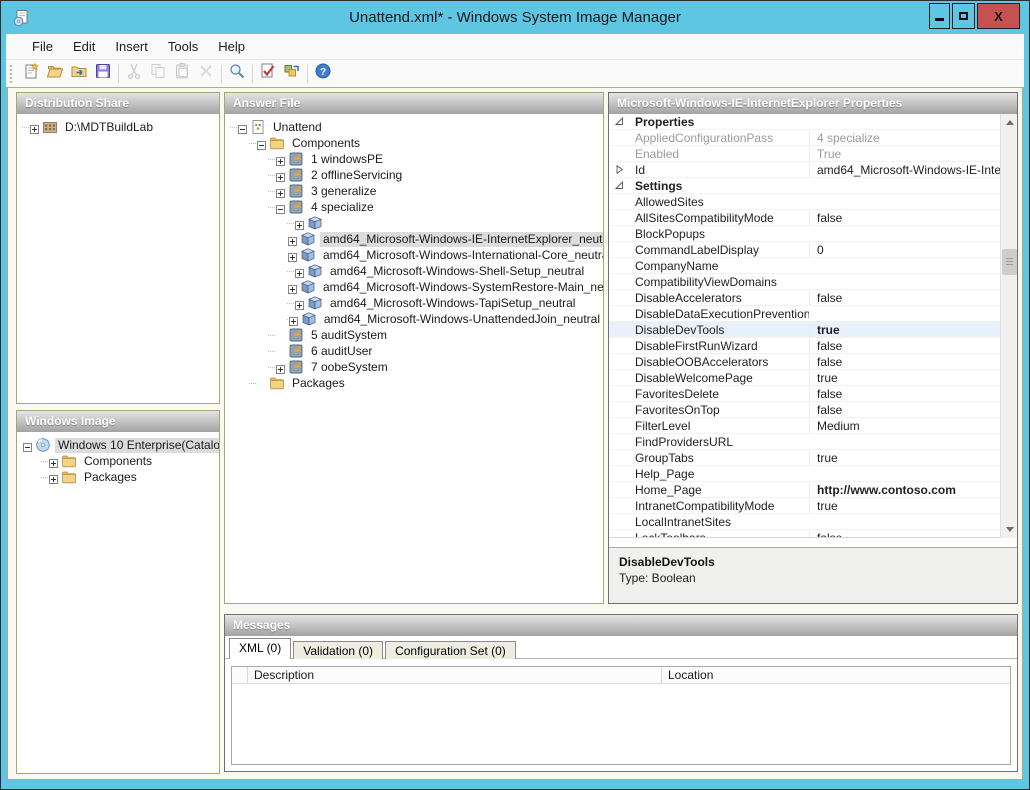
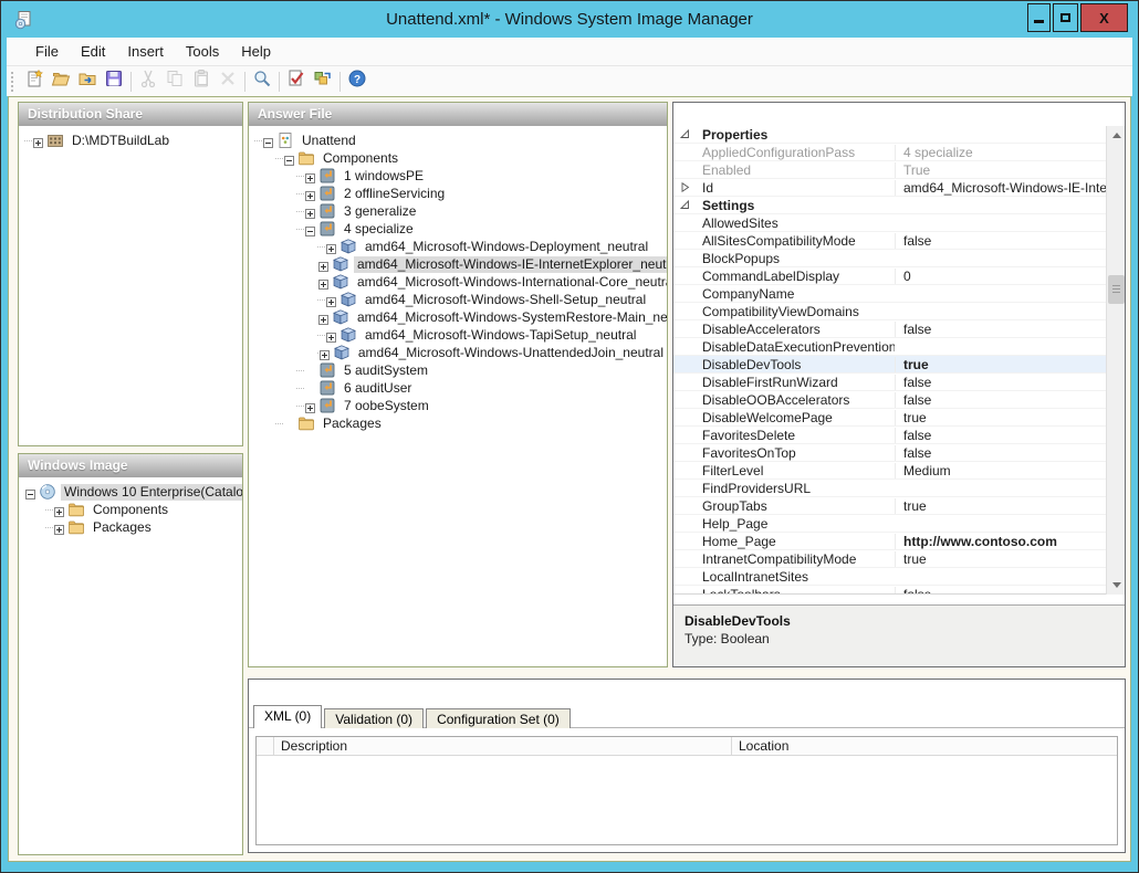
  Unattend.xml* - Windows System Image Manager
  X
  File
  Edit
  Insert
  Tools
  Help
  ?
  Distribution Share
  D:\MDTBuildLab
  Windows Image
  Windows 10 Enterprise(Catalo
  Components
  Packages
  Answer File
  Unattend
  Components
  1 windowsPE
  2 offlineServicing
  3 generalize
  4 specialize
+ amd64_Microsoft-Windows-Deployment_neutral
  amd64_Microsoft-Windows-IE-InternetExplorer_neut
  amd64_Microsoft-Windows-International-Core_neutr
  amd64_Microsoft-Windows-Shell-Setup_neutral
  amd64_Microsoft-Windows-SystemRestore-Main_ne
  amd64_Microsoft-Windows-TapiSetup_neutral
  amd64_Microsoft-Windows-UnattendedJoin_neutral
  5 auditSystem
  6 auditUser
  7 oobeSystem
  Packages
- Microsoft-Windows-IE-InternetExplorer Properties
  Properties
  AppliedConfigurationPass
  4 specialize
  Enabled
  True
  Id
  Settings
  AllowedSites
  AllSitesCompatibilityMode
  false
  BlockPopups
  CommandLabelDisplay
  0
  CompanyName
  CompatibilityViewDomains
  DisableAccelerators
  false
  DisableDataExecutionPrevention
  DisableDevTools
  true
  DisableFirstRunWizard
  false
  DisableOOBAccelerators
  false
  DisableWelcomePage
  true
  FavoritesDelete
  false
  FavoritesOnTop
  false
  FilterLevel
  Medium
  FindProvidersURL
  GroupTabs
  true
  Help_Page
  Home_Page
  http://www.contoso.com
  IntranetCompatibilityMode
  true
  LocalIntranetSites
  DisableDevTools
  Type: Boolean
- Messages
  XML (0)
  Validation (0)
  Configuration Set (0)
  Description
  Location
